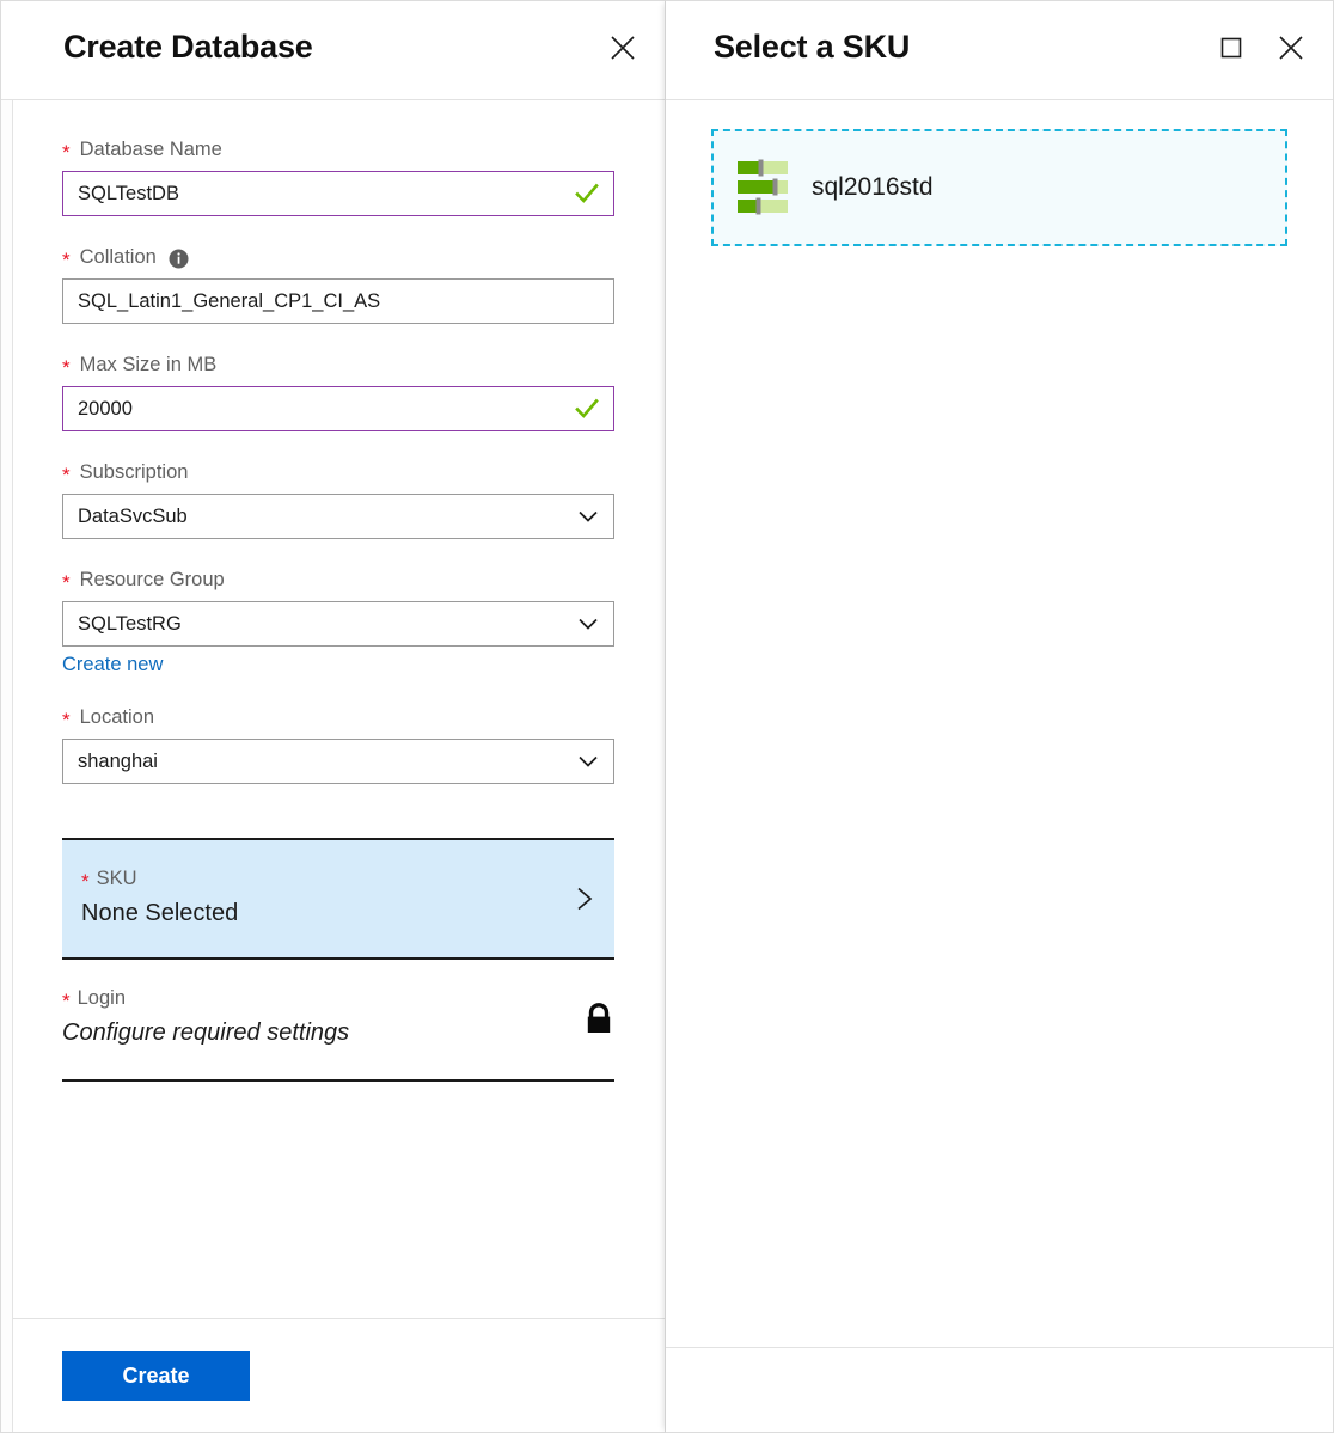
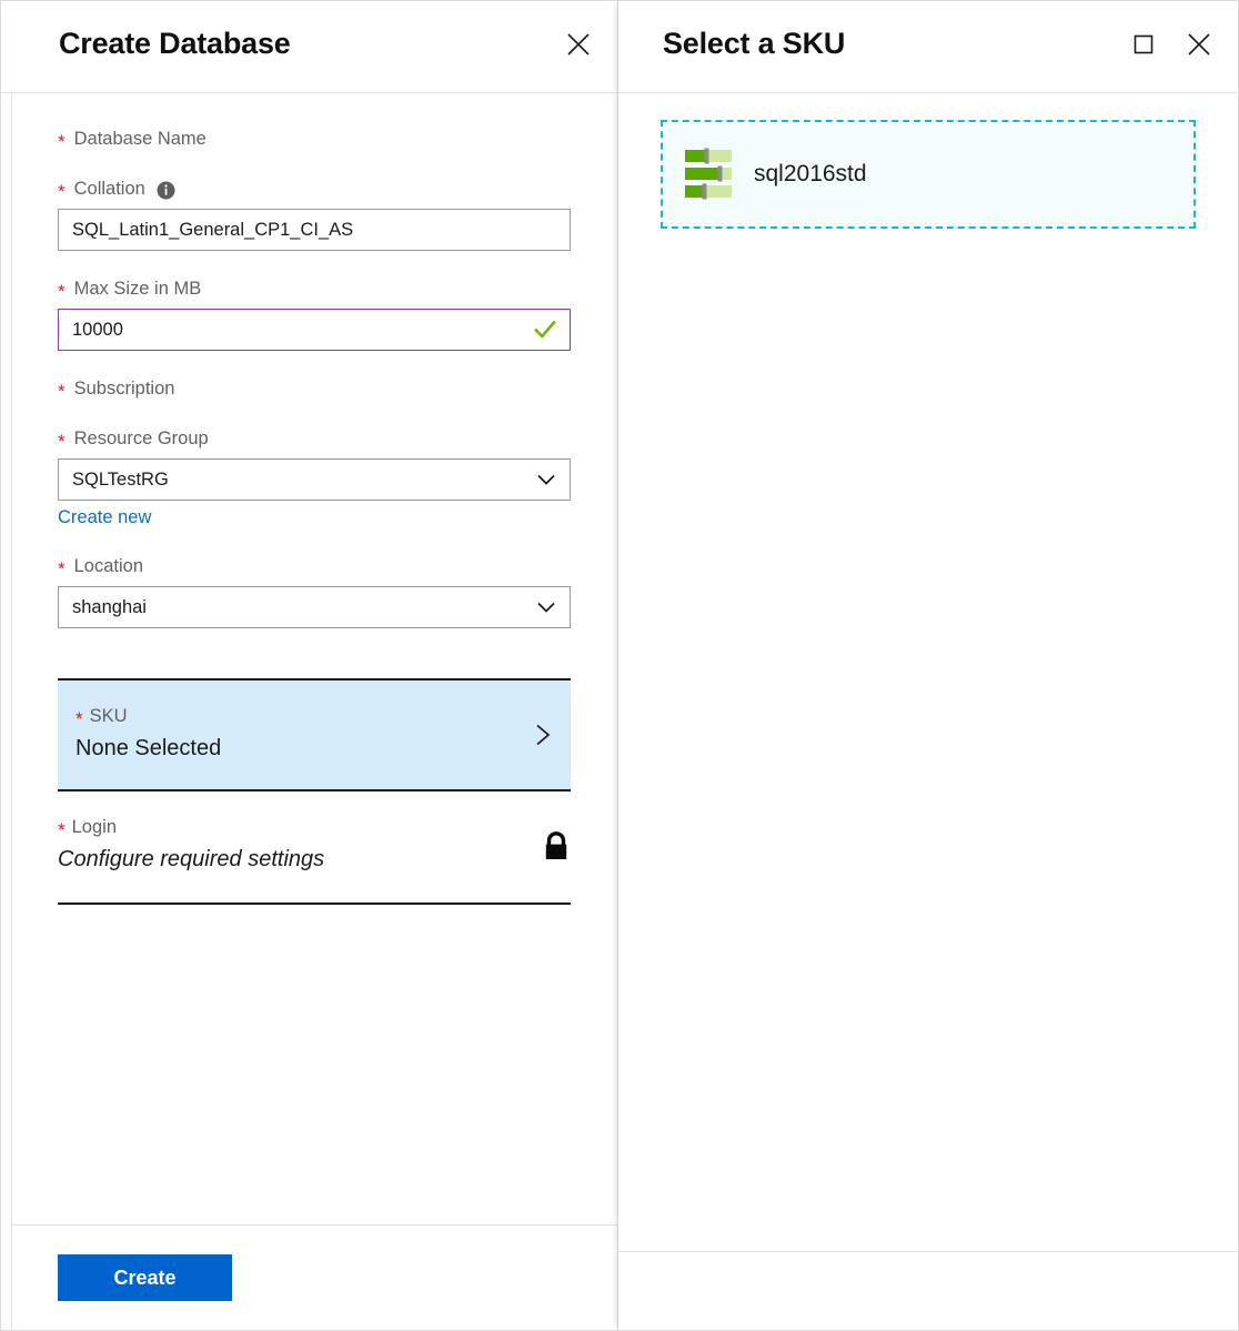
  Create Database
  *
  Database Name
- SQLTestDB
  *
  Collation
  SQL_Latin1_General_CP1_CI_AS
  *
  Max Size in MB
- 20000
+ 10000
  *
  Subscription
- DataSvcSub
  *
  Resource Group
  SQLTestRG
  Create new
  *
  Location
  shanghai
  *
  SKU
  None Selected
  *
  Login
  Configure required settings
  Create
  Select a SKU
  sql2016std
